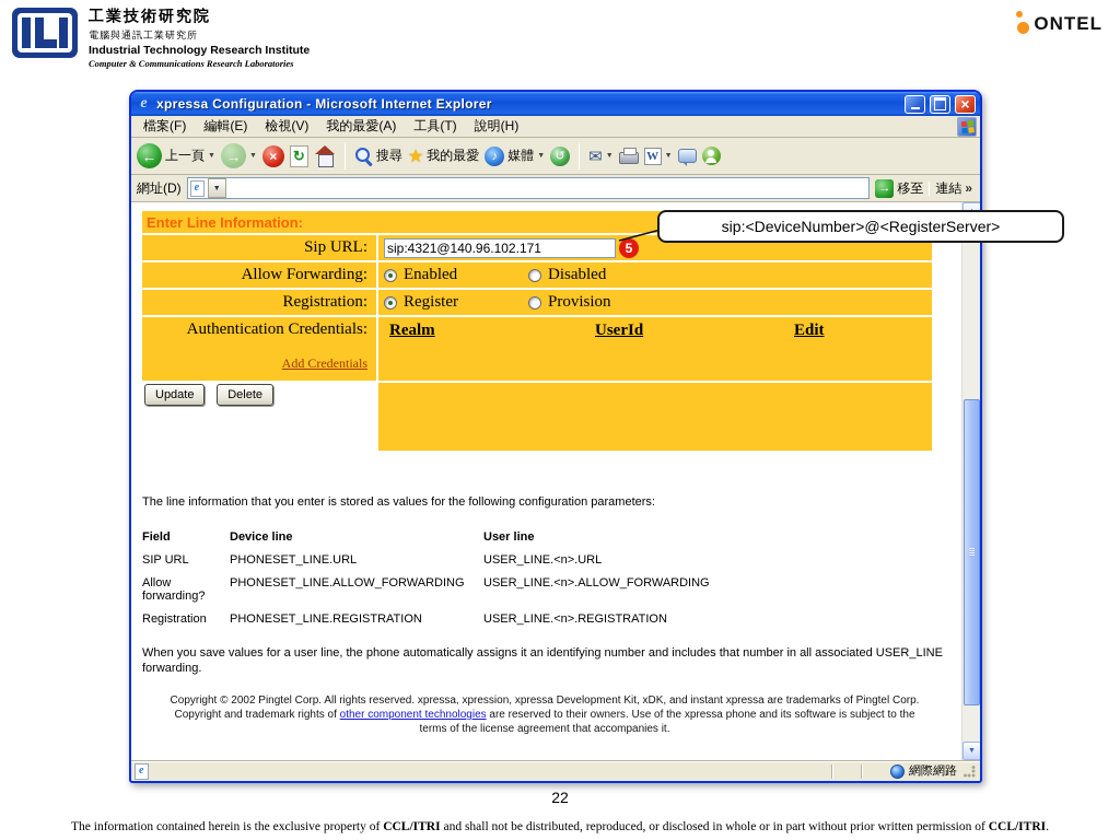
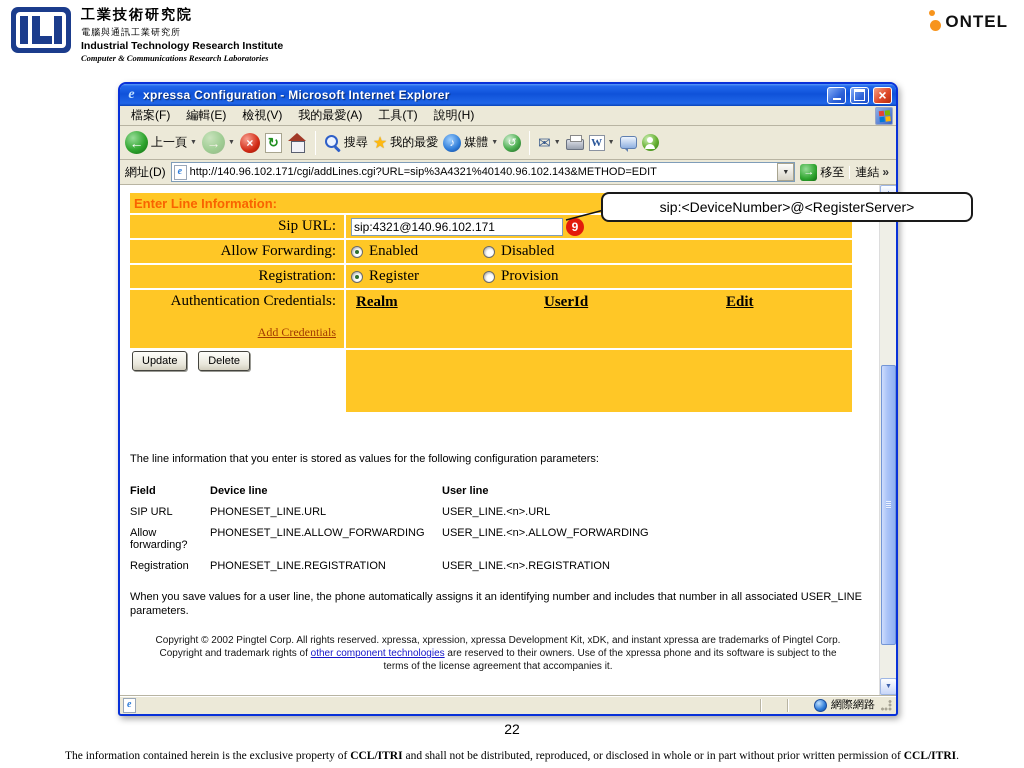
  工業技術研究院
  電腦與通訊工業研究所
  Industrial Technology Research Institute
  Computer & Communications Research Laboratories
  ONTEL
  e
  xpressa Configuration - Microsoft Internet Explorer
  檔案(F)
  編輯(E)
  檢視(V)
  我的最愛(A)
  工具(T)
  說明(H)
  上一頁
  搜尋
  我的最愛
  媒體
  網址(D)
+ http://140.96.102.171/cgi/addLines.cgi?URL=sip%3A4321%40140.96.102.143&METHOD=EDIT
  移至
  連結
  »
  Enter Line Information:
  Sip URL:
  sip:4321@140.96.102.171
- 5
+ 9
  Allow Forwarding:
  Enabled
  Disabled
  Registration:
  Register
  Provision
  Authentication Credentials:
  Add Credentials
  Realm
  UserId
  Edit
  Update Delete
  The line information that you enter is stored as values for the following configuration parameters:
  Field
  Device line
  User line
  SIP URL
  PHONESET_LINE.URL
  USER_LINE.<n>.URL
  Allow forwarding?
  PHONESET_LINE.ALLOW_FORWARDING
  USER_LINE.<n>.ALLOW_FORWARDING
  Registration
  PHONESET_LINE.REGISTRATION
  USER_LINE.<n>.REGISTRATION
- When you save values for a user line, the phone automatically assigns it an identifying number and includes that number in all associated USER_LINE forwarding.
+ When you save values for a user line, the phone automatically assigns it an identifying number and includes that number in all associated USER_LINE parameters.
  Copyright © 2002 Pingtel Corp. All rights reserved. xpressa, xpression, xpressa Development Kit, xDK, and instant xpressa are trademarks of Pingtel Corp.
  Copyright and trademark rights of other component technologies are reserved to their owners. Use of the xpressa phone and its software is subject to the
  terms of the license agreement that accompanies it.
  網際網路
  sip:<DeviceNumber>@<RegisterServer>
  22
  The information contained herein is the exclusive property of CCL/ITRI and shall not be distributed, reproduced, or disclosed in whole or in part without prior written permission of CCL/ITRI.
